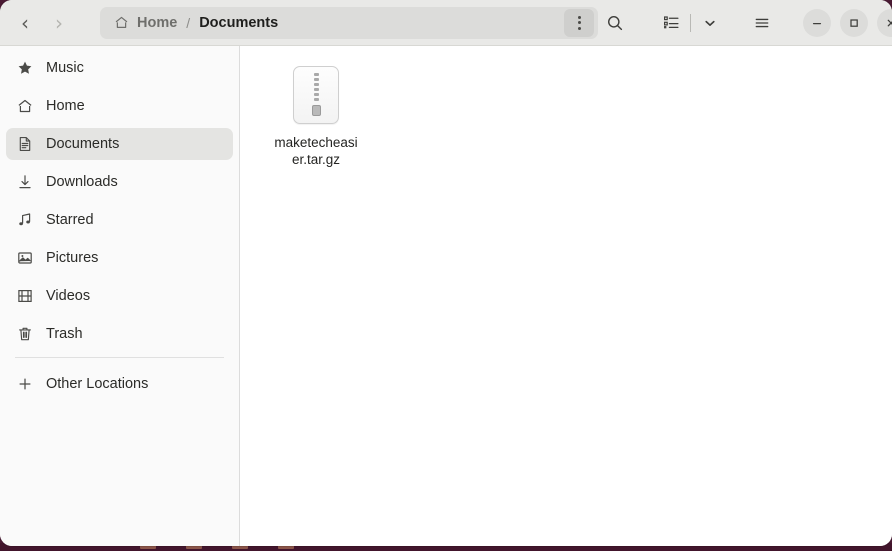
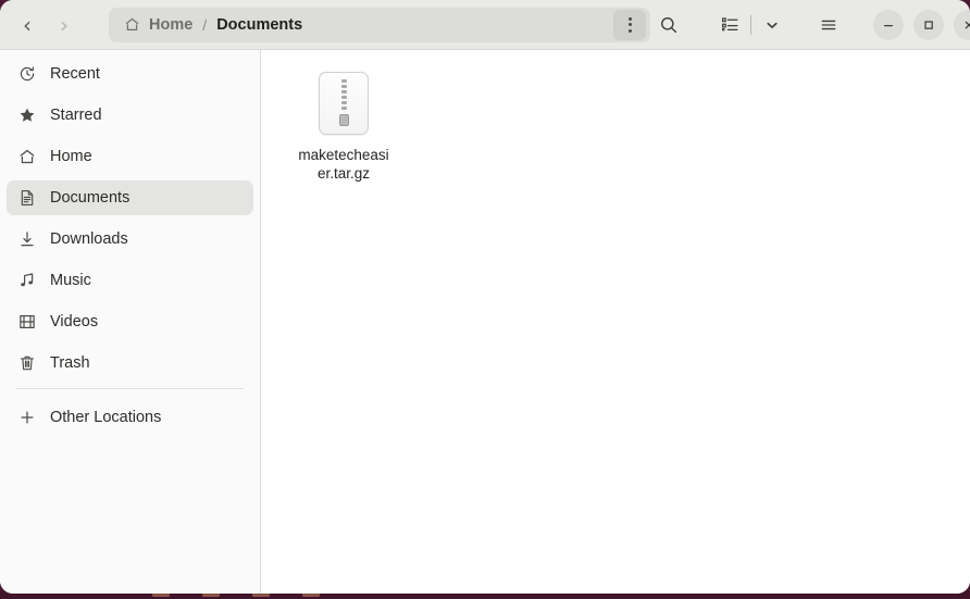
  ‹
  ›
  Home
  /
  Documents
+ Recent
- Music
+ Starred
  Home
  Documents
  Downloads
- Starred
+ Music
- Pictures
  Videos
  Trash
  Other Locations
  maketecheasier.tar.gz
